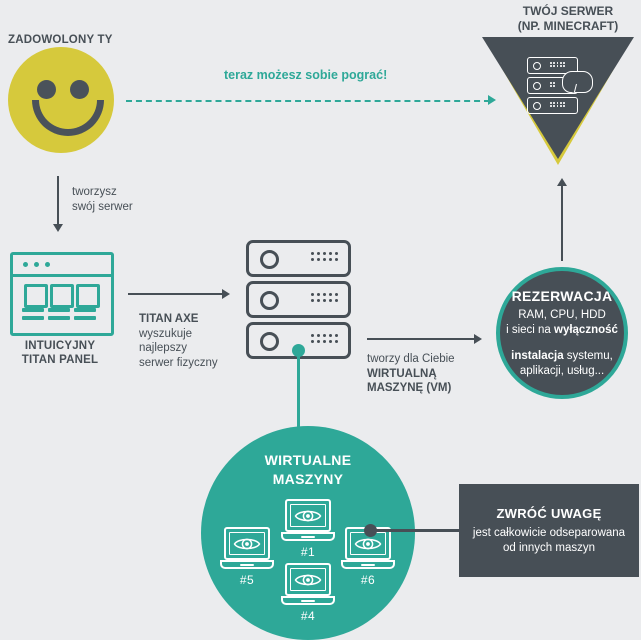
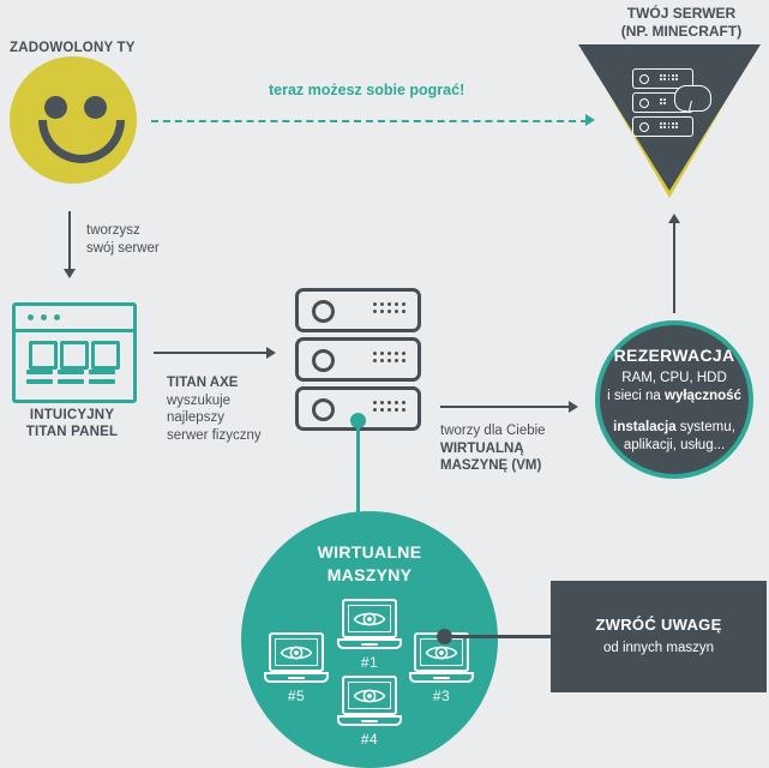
  ZADOWOLONY TY
  TWÓJ SERWER
  (NP. MINECRAFT)
  teraz możesz sobie pograć!
  tworzysz
  swój serwer
  INTUICYJNY
  TITAN PANEL
  TITAN AXE
  wyszukuje
  najlepszy
  serwer fizyczny
  tworzy dla Ciebie
  WIRTUALNĄ
  MASZYNĘ (VM)
  REZERWACJA
  RAM, CPU, HDD
  i sieci na wyłączność
  instalacja systemu,
  aplikacji, usług...
  WIRTUALNE
  MASZYNY
  #1
  #5
- #6
+ #3
  #4
  ZWRÓĆ UWAGĘ
- jest całkowicie odseparowana
  od innych maszyn
